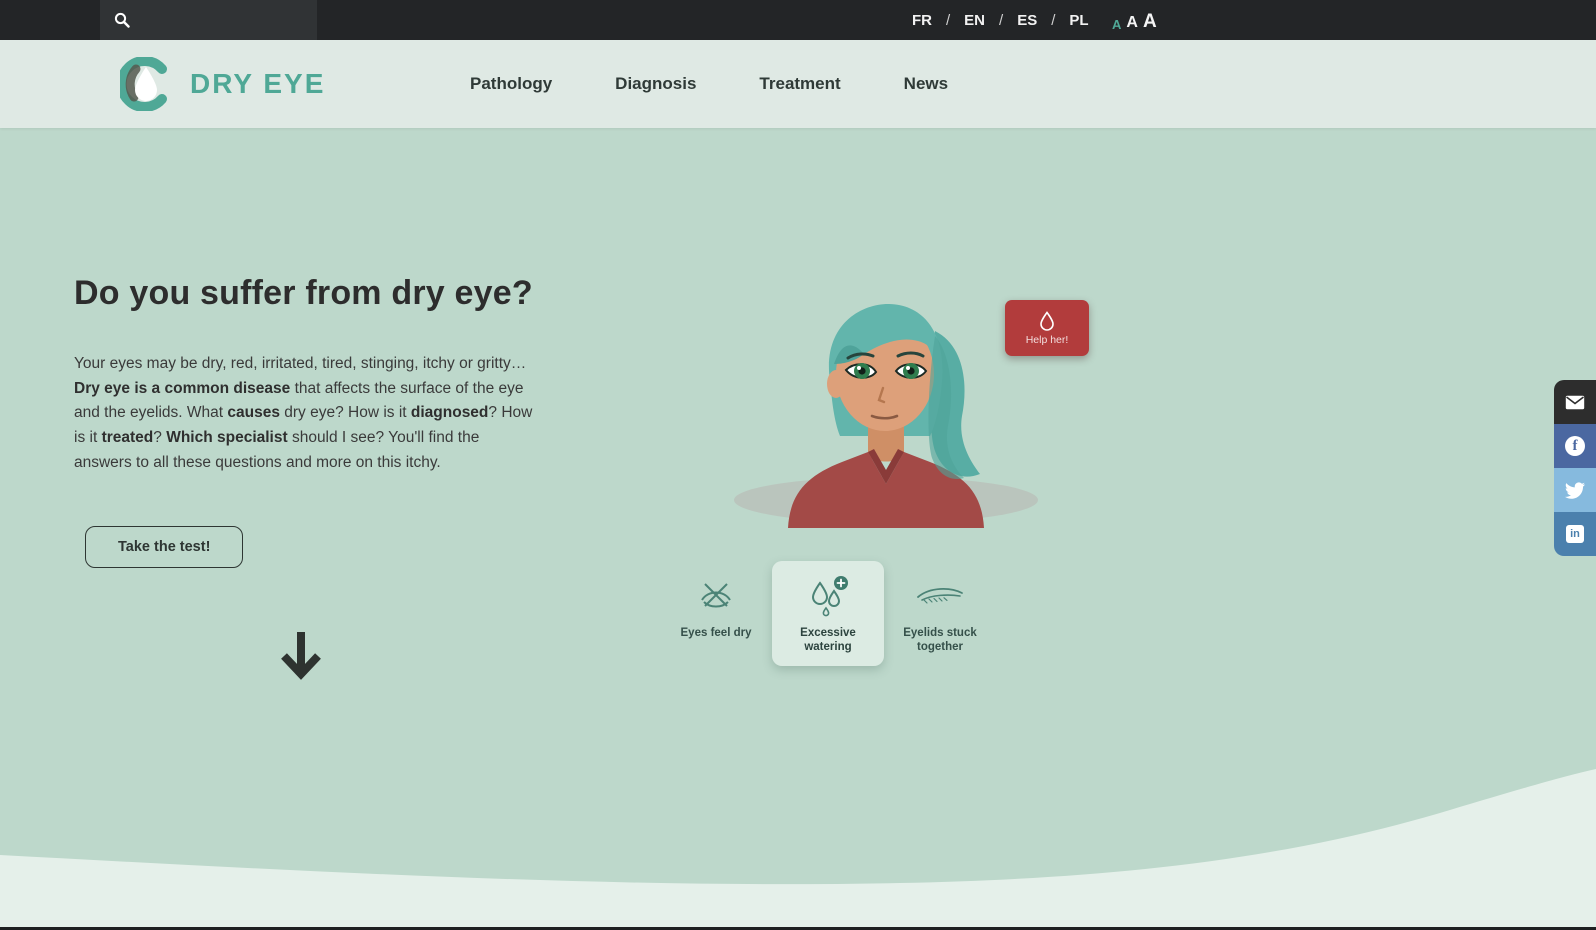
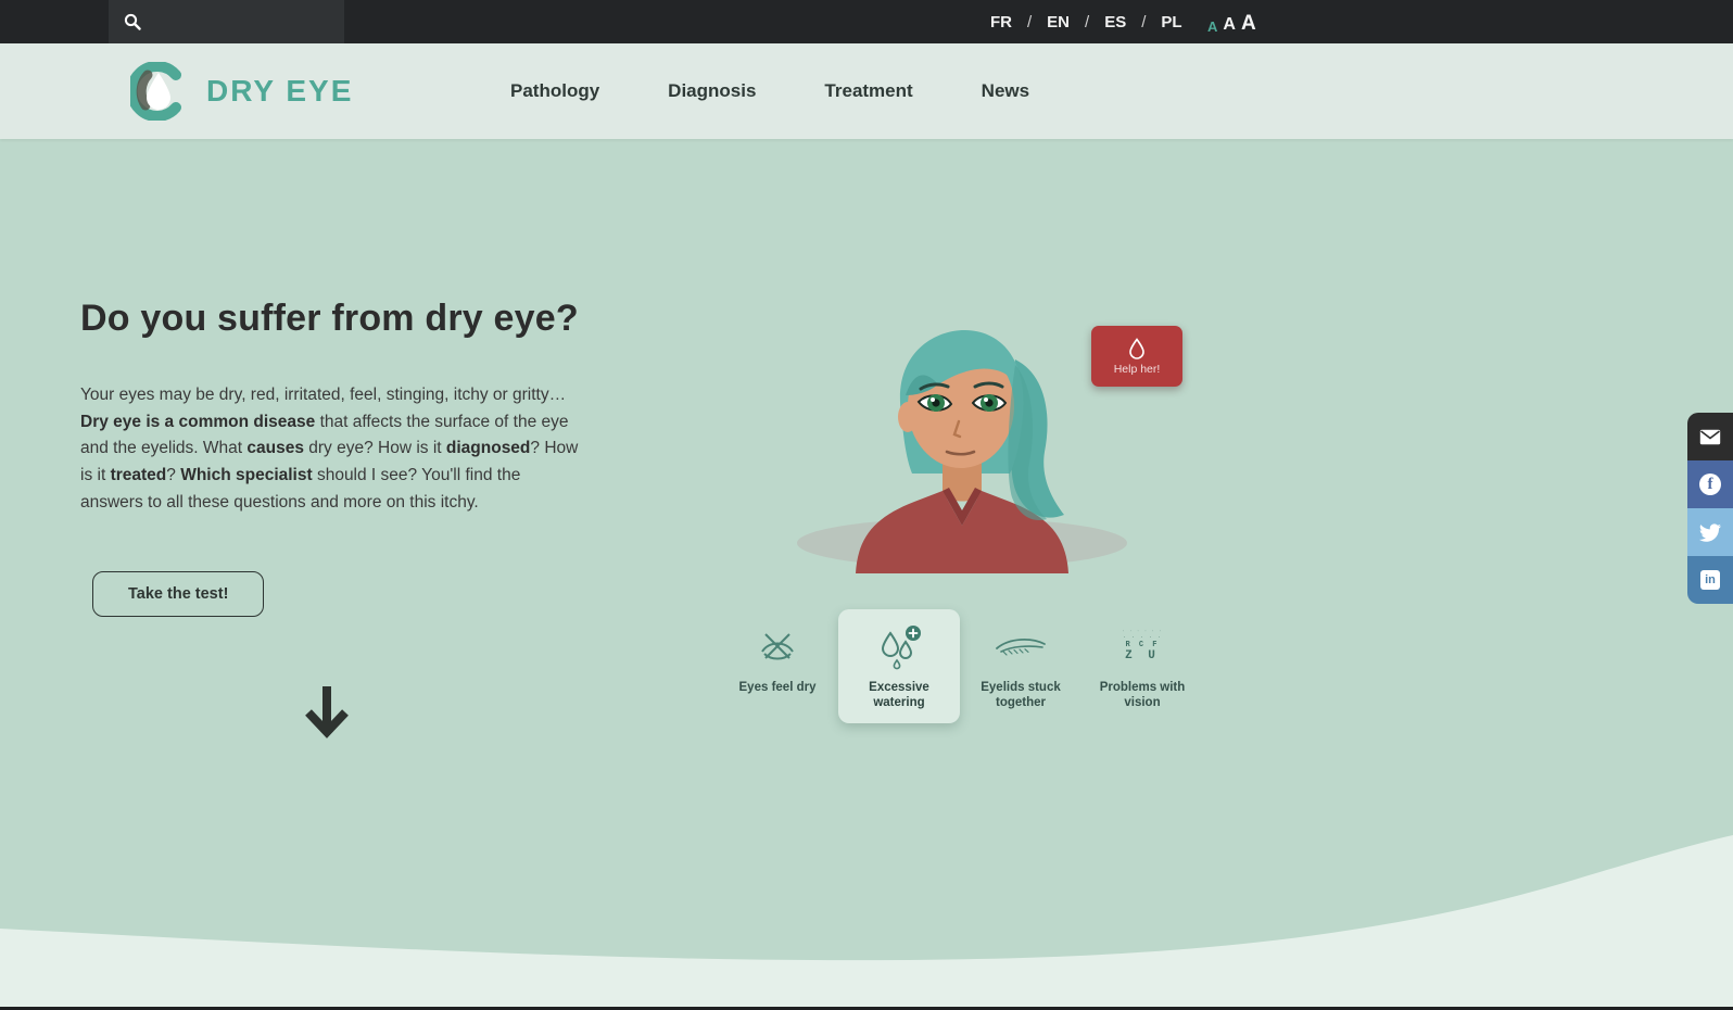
  FR
  /
  EN
  /
  ES
  /
  PL
  A
  A
  A
  DRY EYE
  Pathology
  Diagnosis
  Treatment
  News
  Do you suffer from dry eye?
- Your eyes may be dry, red, irritated, tired, stinging, itchy or gritty…
+ Your eyes may be dry, red, irritated, feel, stinging, itchy or gritty…
  Dry eye is a common disease that affects the surface of the eye and the eyelids. What causes dry eye? How is it diagnosed? How is it treated? Which specialist should I see? You'll find the answers to all these questions and more on this itchy.
  Take the test!
  Help her!
  Eyes feel dry
  Excessive watering
  Eyelids stuck together
+ R C F
+ Z U
+ Problems with vision
  f
  in
